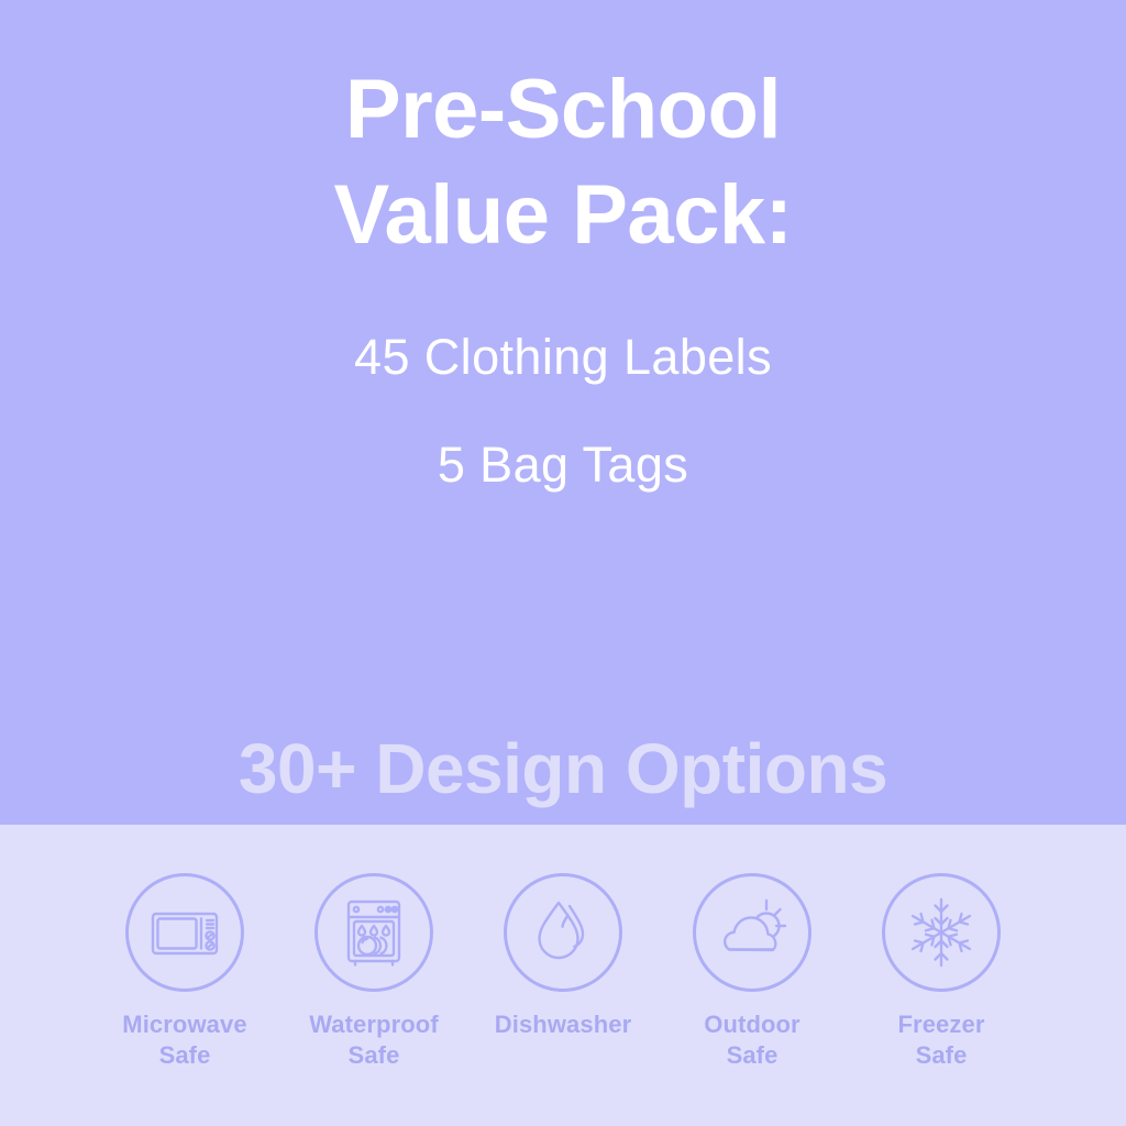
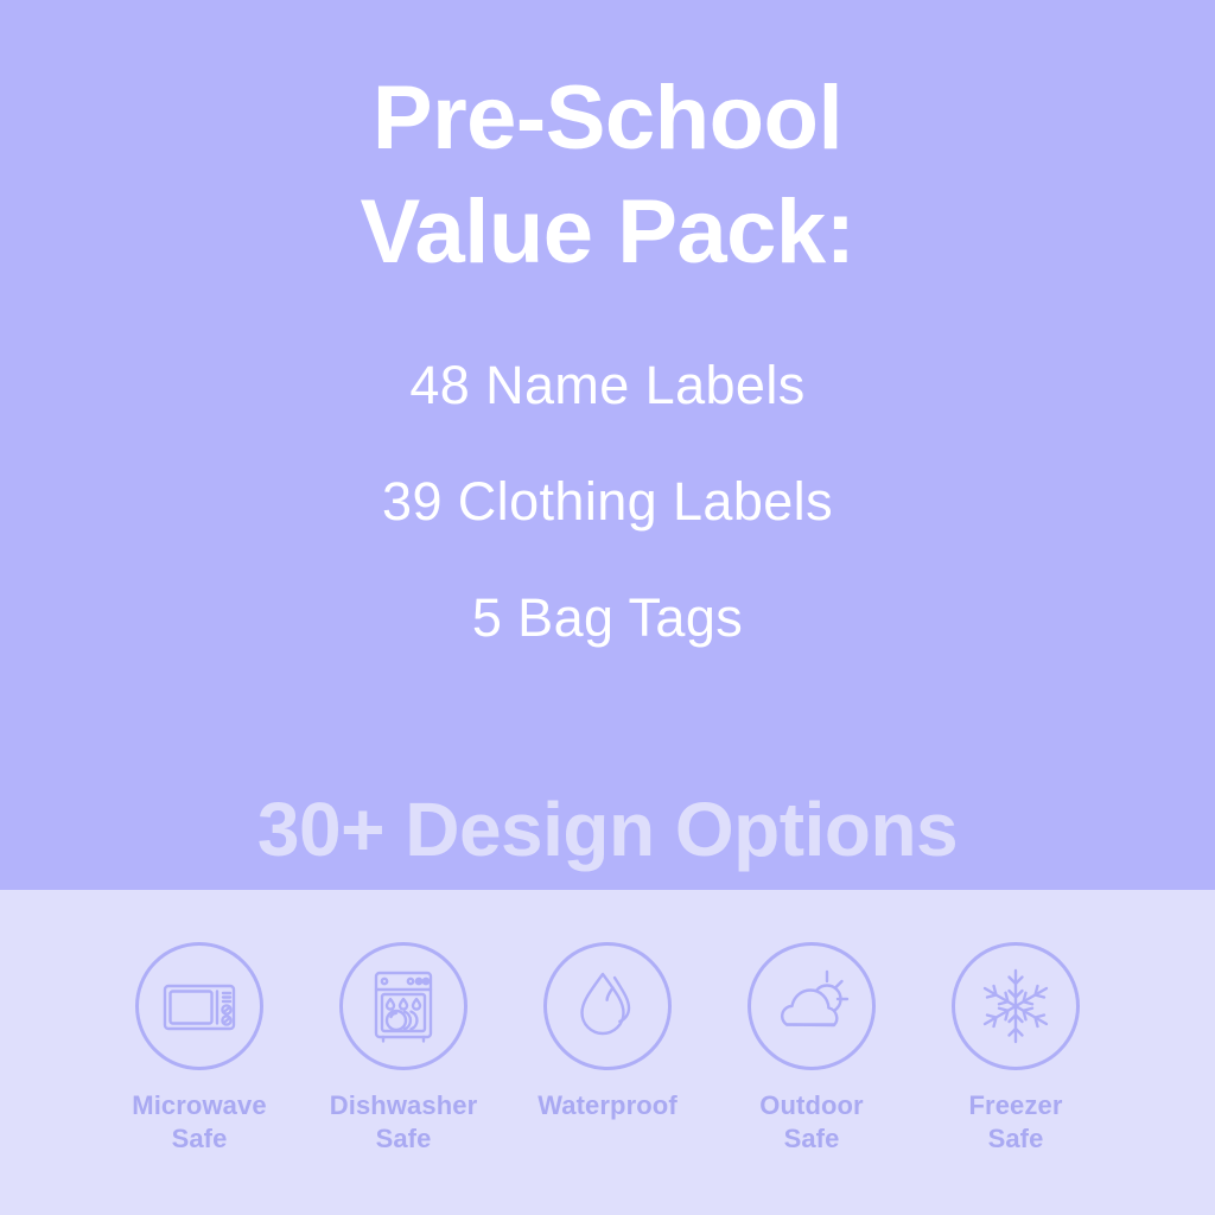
  Pre-School
  Value Pack:
+ 48 Name Labels
- 45 Clothing Labels
+ 39 Clothing Labels
  5 Bag Tags
  30+ Design Options
  Microwave
  Safe
- Waterproof
+ Dishwasher
  Safe
- Dishwasher
+ Waterproof
  Outdoor
  Safe
  Freezer
  Safe
